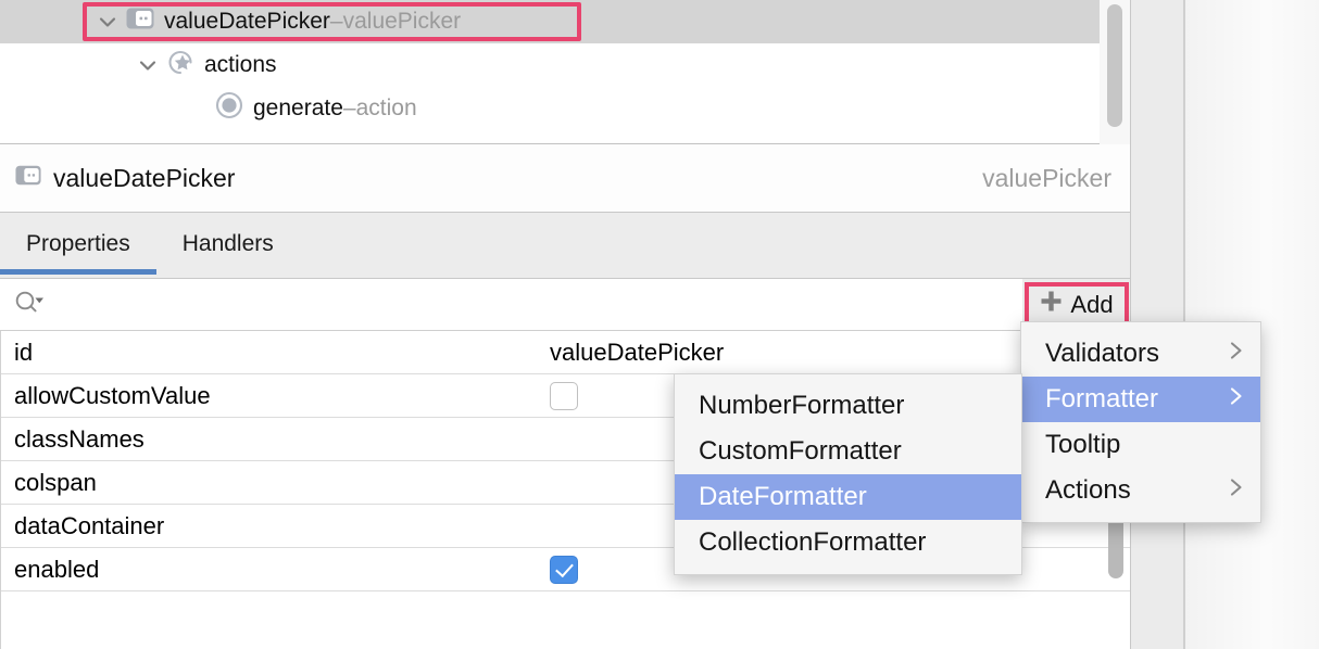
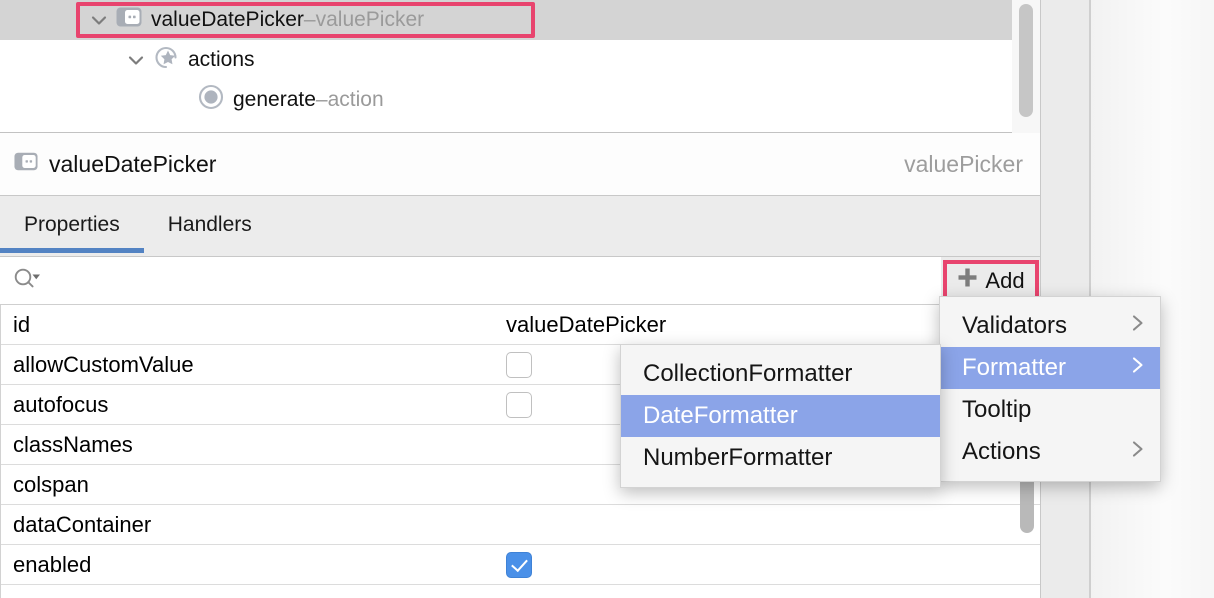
  valueDatePicker
  –
  valuePicker
  actions
  generate
  –
  action
  valueDatePicker
  valuePicker
  Properties
  Handlers
  Add
  id
  valueDatePicker
  allowCustomValue
+ autofocus
  classNames
  colspan
  dataContainer
  enabled
  Validators
  Formatter
  Tooltip
  Actions
- NumberFormatter
+ CollectionFormatter
- CustomFormatter
  DateFormatter
- CollectionFormatter
+ NumberFormatter
